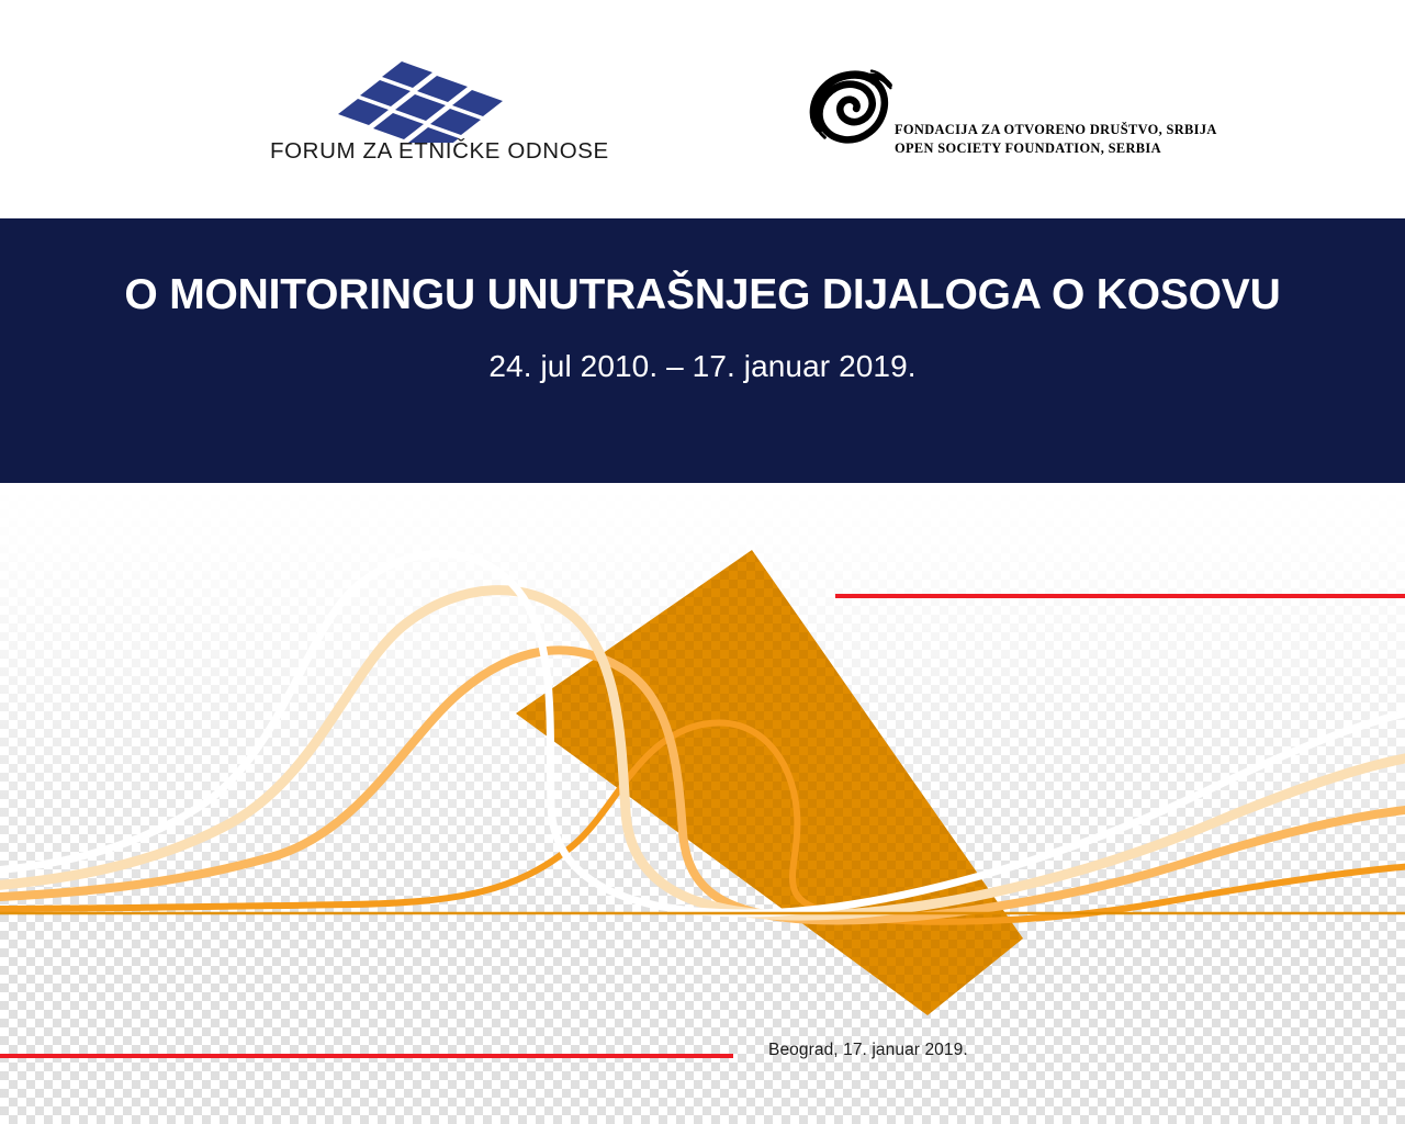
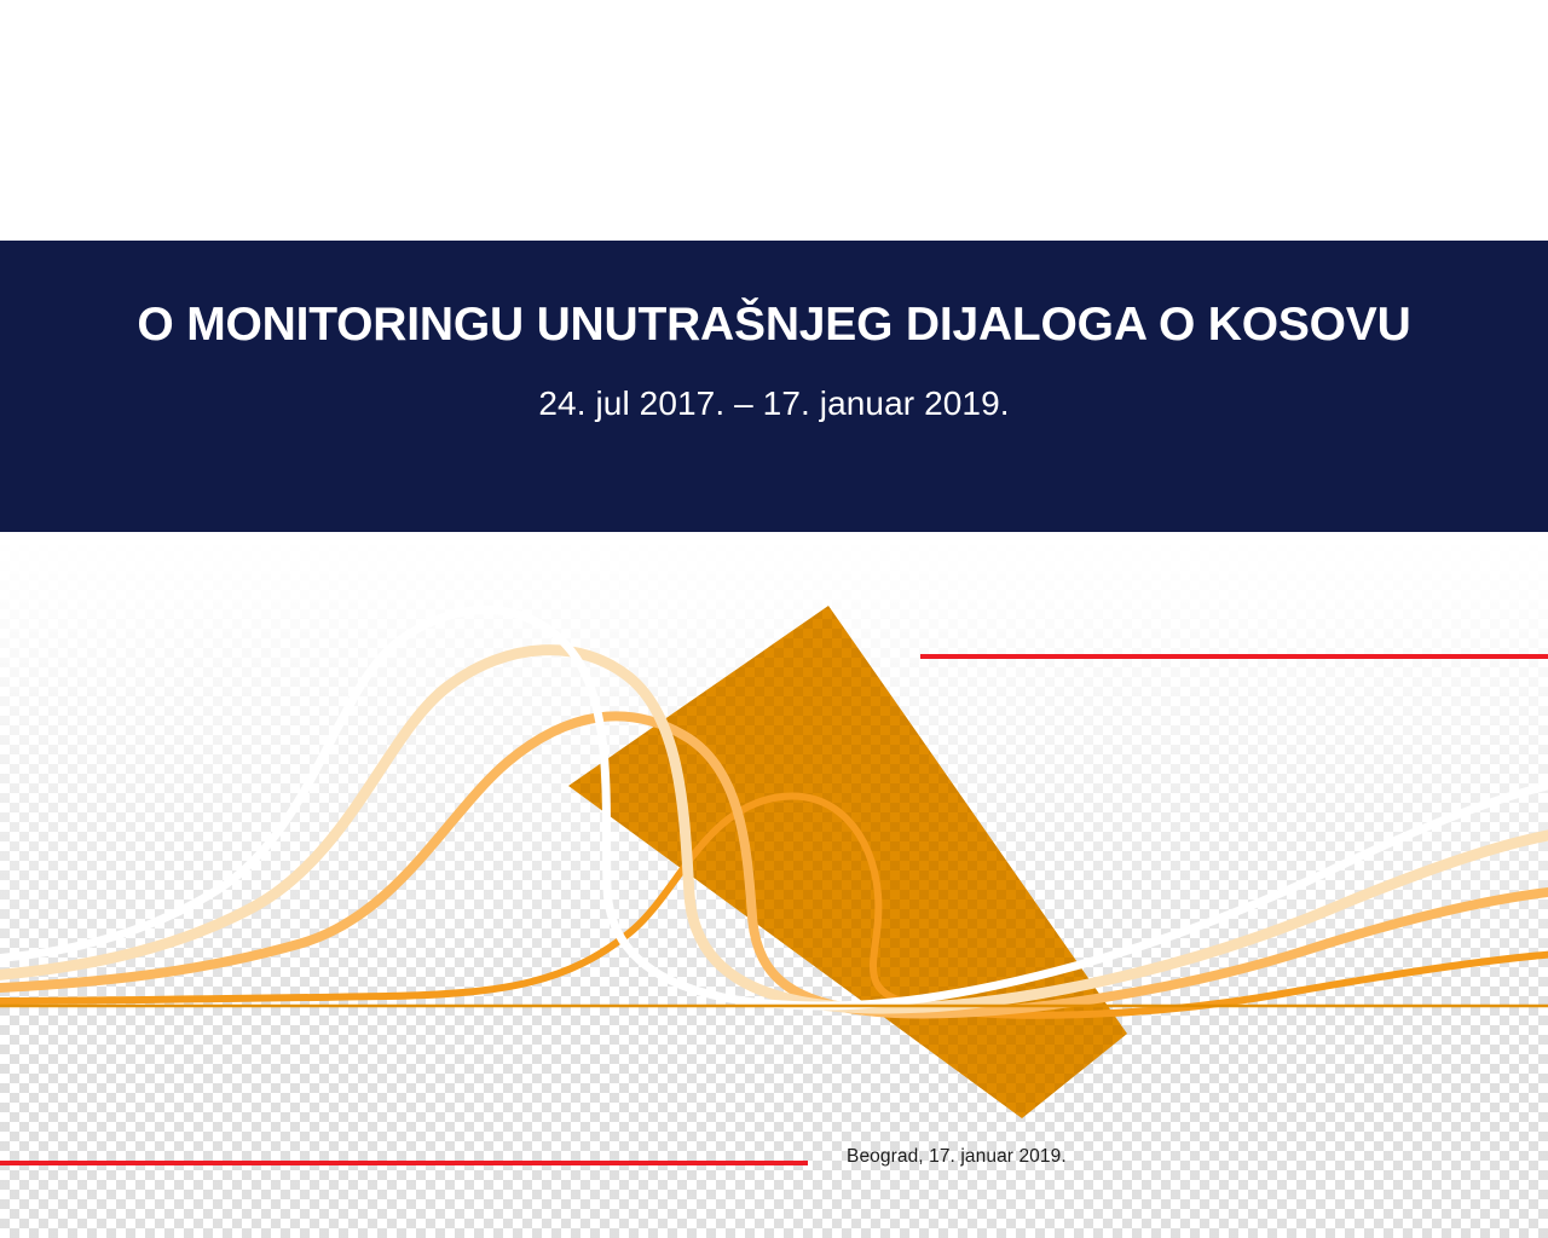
- FORUM ZA ETNIČKE ODNOSE
- FONDACIJA ZA OTVORENO DRUŠTVO, SRBIJA
- OPEN SOCIETY FOUNDATION, SERBIA
  O MONITORINGU UNUTRAŠNJEG DIJALOGA O KOSOVU
- 24. jul 2010. – 17. januar 2019.
+ 24. jul 2017. – 17. januar 2019.
  Beograd, 17. januar 2019.
